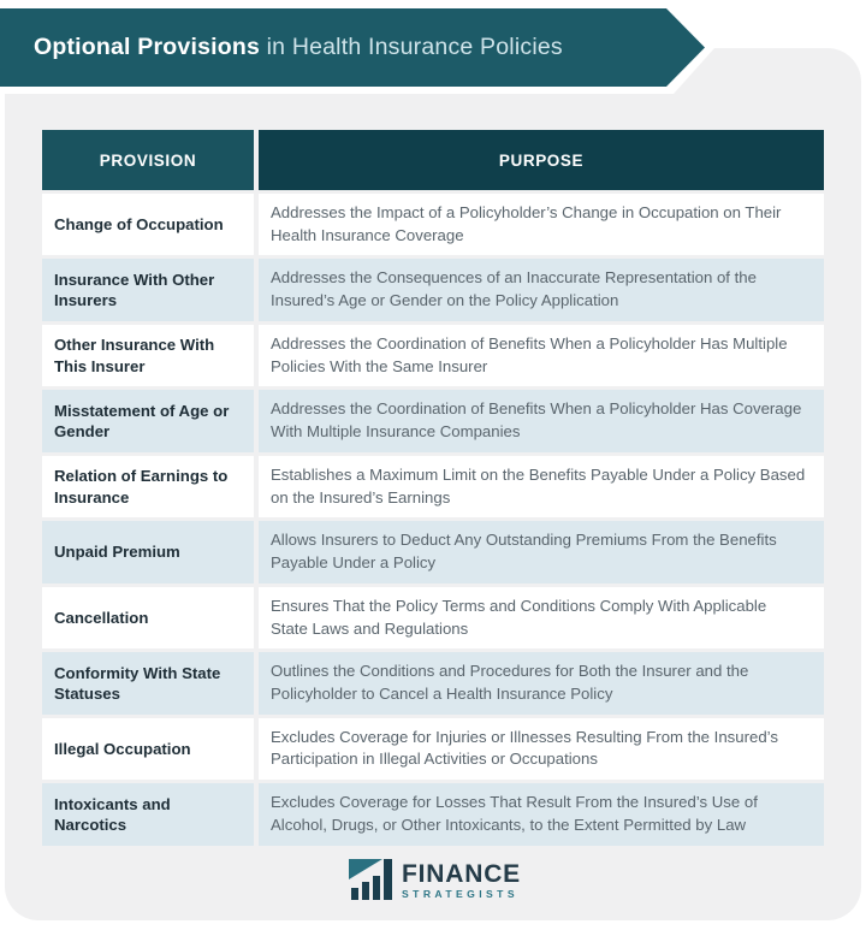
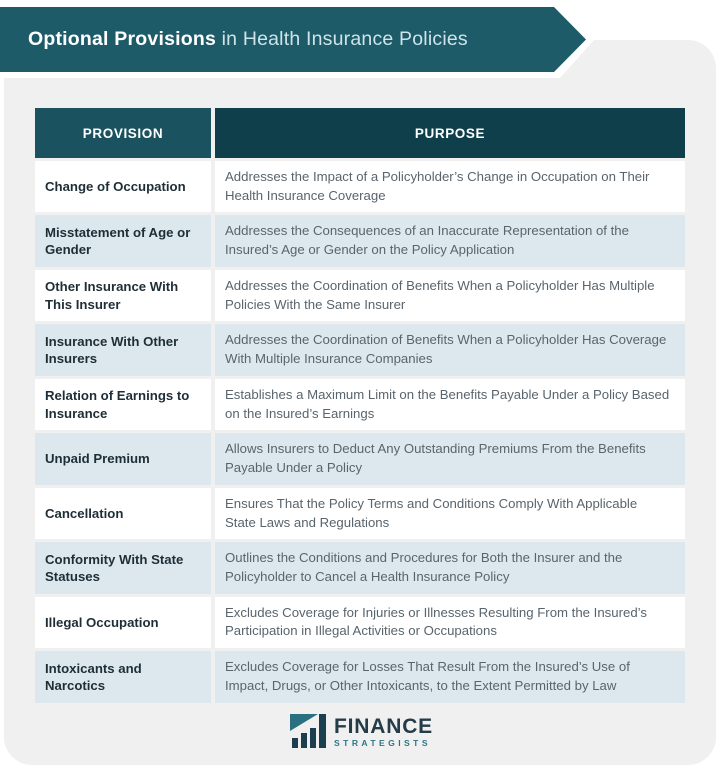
  Optional Provisions
  in Health Insurance Policies
  PROVISION
  PURPOSE
  Change of Occupation
  Addresses the Impact of a Policyholder’s Change in Occupation on Their Health Insurance Coverage
- Insurance With Other Insurers
+ Misstatement of Age or Gender
  Addresses the Consequences of an Inaccurate Representation of the Insured’s Age or Gender on the Policy Application
  Other Insurance With This Insurer
  Addresses the Coordination of Benefits When a Policyholder Has Multiple Policies With the Same Insurer
- Misstatement of Age or Gender
+ Insurance With Other Insurers
  Addresses the Coordination of Benefits When a Policyholder Has Coverage With Multiple Insurance Companies
  Relation of Earnings to Insurance
  Establishes a Maximum Limit on the Benefits Payable Under a Policy Based on the Insured’s Earnings
  Unpaid Premium
  Allows Insurers to Deduct Any Outstanding Premiums From the Benefits Payable Under a Policy
  Cancellation
  Ensures That the Policy Terms and Conditions Comply With Applicable State Laws and Regulations
  Conformity With State Statuses
  Outlines the Conditions and Procedures for Both the Insurer and the Policyholder to Cancel a Health Insurance Policy
  Illegal Occupation
  Excludes Coverage for Injuries or Illnesses Resulting From the Insured’s Participation in Illegal Activities or Occupations
  Intoxicants and Narcotics
- Excludes Coverage for Losses That Result From the Insured’s Use of Alcohol, Drugs, or Other Intoxicants, to the Extent Permitted by Law
+ Excludes Coverage for Losses That Result From the Insured’s Use of Impact, Drugs, or Other Intoxicants, to the Extent Permitted by Law
  FINANCE
  STRATEGISTS
